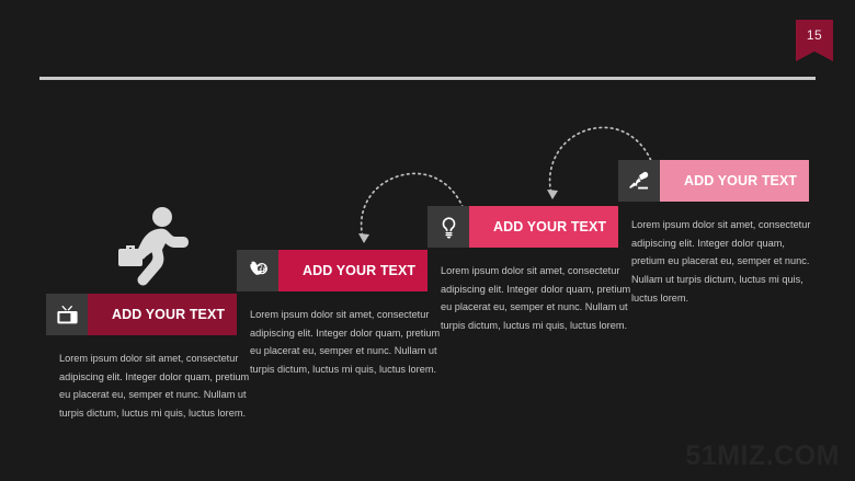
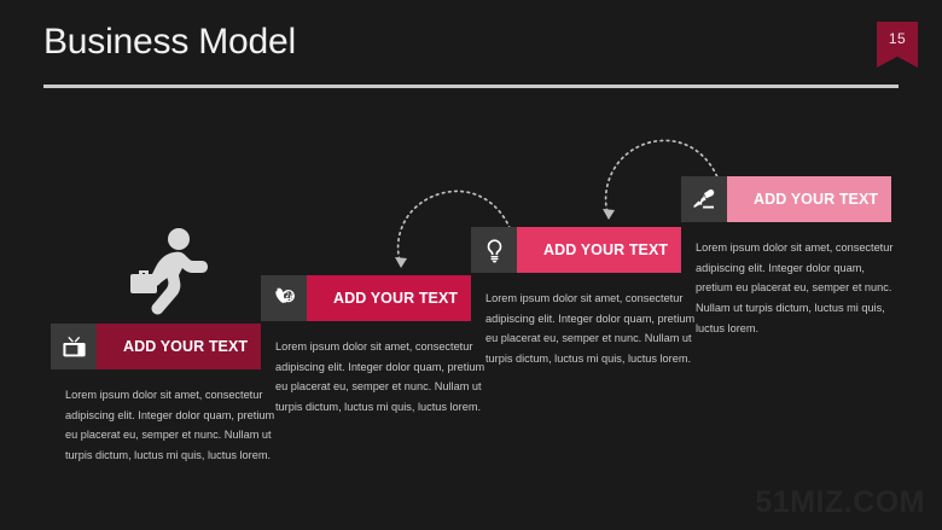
+ Business Model
  15
  ADD YOUR TEXT
  Lorem ipsum dolor sit amet, consectetur adipiscing elit. Integer dolor quam, pretium eu placerat eu, semper et nunc. Nullam ut turpis dictum, luctus mi quis, luctus lorem.
  ADD YOUR TEXT
  Lorem ipsum dolor sit amet, consectetur adipiscing elit. Integer dolor quam, pretium eu placerat eu, semper et nunc. Nullam ut turpis dictum, luctus mi quis, luctus lorem.
  ADD YOUR TEXT
  Lorem ipsum dolor sit amet, consectetur adipiscing elit. Integer dolor quam, pretium eu placerat eu, semper et nunc. Nullam ut turpis dictum, luctus mi quis, luctus lorem.
  ADD YOUR TEXT
  Lorem ipsum dolor sit amet, consectetur adipiscing elit. Integer dolor quam, pretium eu placerat eu, semper et nunc. Nullam ut turpis dictum, luctus mi quis, luctus lorem.
